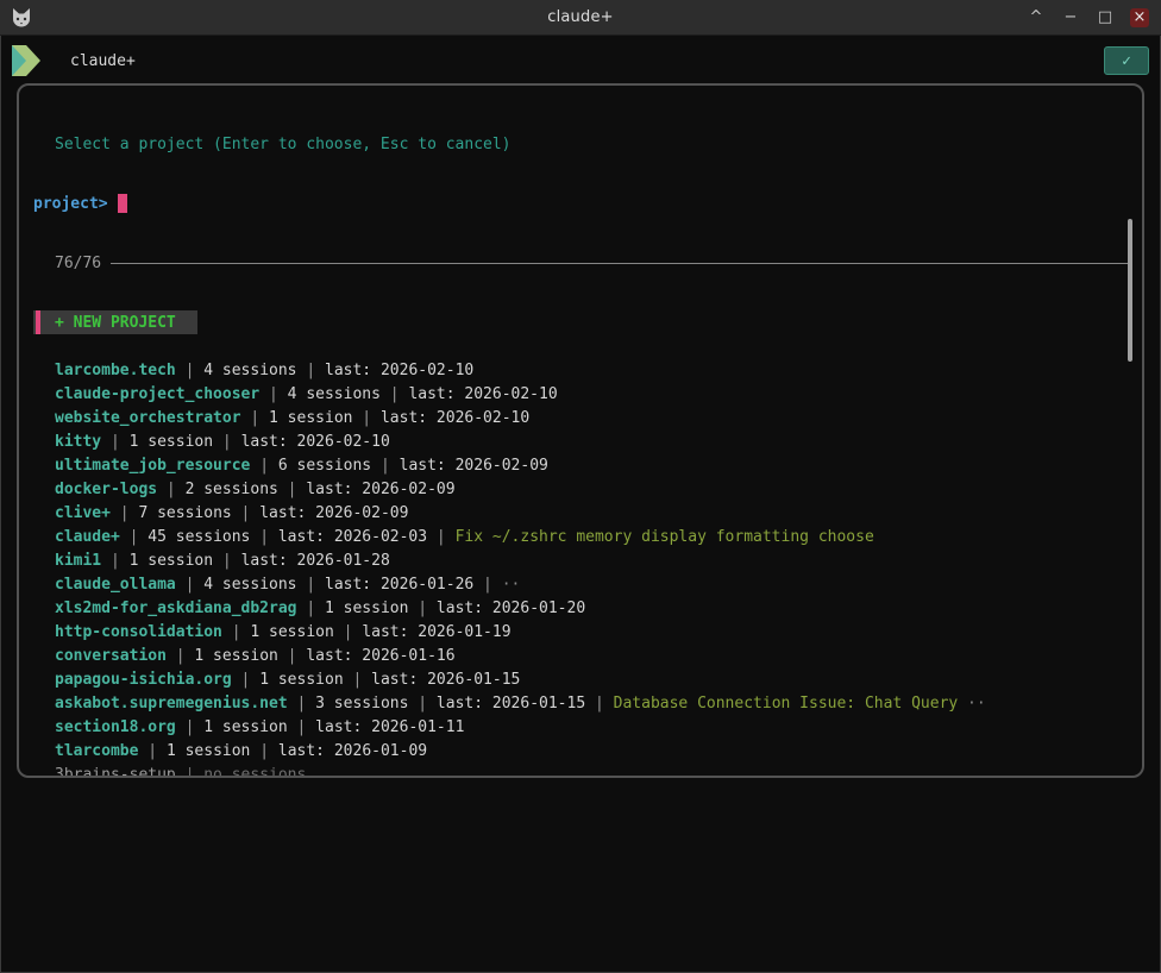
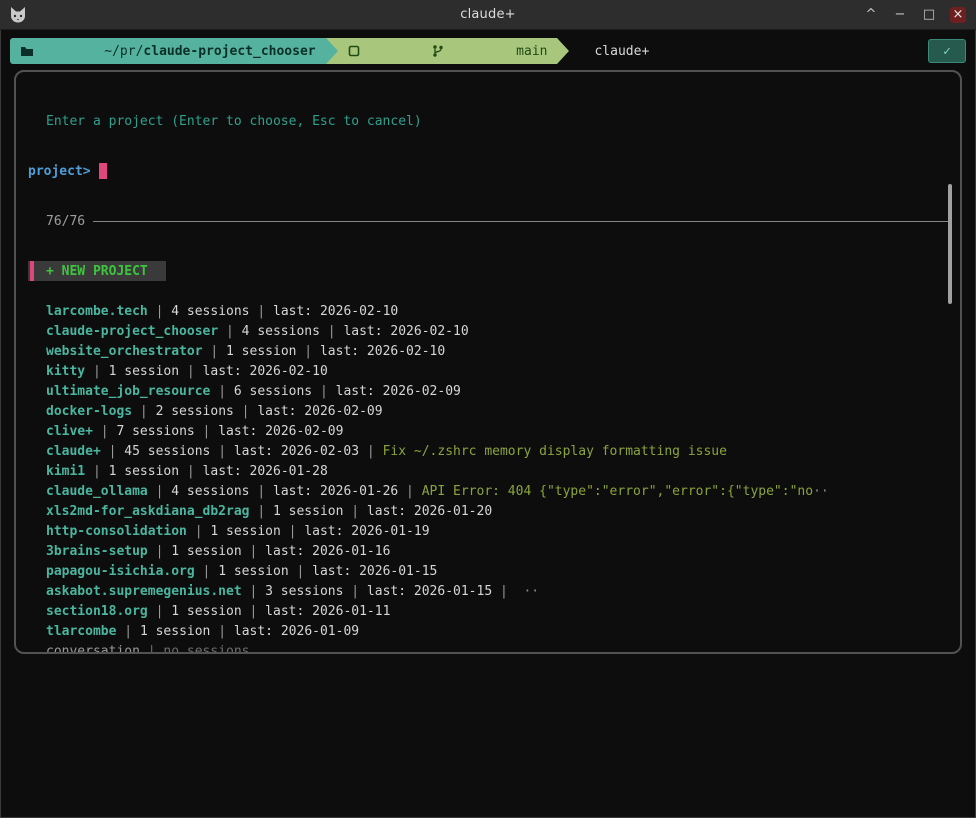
  claude+
  ^
  −
  □
  ×
+ ~/pr/claude-project_chooser
+ main
  claude+
  ✓
- Select a project (Enter to choose, Esc to cancel)
+ Enter a project (Enter to choose, Esc to cancel)
  project>
  76/76
  + NEW PROJECT
  larcombe.tech
  |
  4 sessions
  |
  last: 2026-02-10
  claude-project_chooser
  |
  4 sessions
  |
  last: 2026-02-10
  website_orchestrator
  |
  1 session
  |
  last: 2026-02-10
  kitty
  |
  1 session
  |
  last: 2026-02-10
  ultimate_job_resource
  |
  6 sessions
  |
  last: 2026-02-09
  docker-logs
  |
  2 sessions
  |
  last: 2026-02-09
  clive+
  |
  7 sessions
  |
  last: 2026-02-09
  claude+
  |
  45 sessions
  |
  last: 2026-02-03
  |
- Fix ~/.zshrc memory display formatting choose
+ Fix ~/.zshrc memory display formatting issue
  kimi1
  |
  1 session
  |
  last: 2026-01-28
  claude_ollama
  |
  4 sessions
  |
  last: 2026-01-26
  |
+ API Error: 404 {"type":"error","error":{"type":"no
  ··
  xls2md-for_askdiana_db2rag
  |
  1 session
  |
  last: 2026-01-20
  http-consolidation
  |
  1 session
  |
  last: 2026-01-19
- conversation
+ 3brains-setup
  |
  1 session
  |
  last: 2026-01-16
  papagou-isichia.org
  |
  1 session
  |
  last: 2026-01-15
  askabot.supremegenius.net
  |
  3 sessions
  |
  last: 2026-01-15
  |
- Database Connection Issue: Chat Query
  ··
  section18.org
  |
  1 session
  |
  last: 2026-01-11
  tlarcombe
  |
  1 session
  |
  last: 2026-01-09
- 3brains-setup
+ conversation
  |
  no sessions
